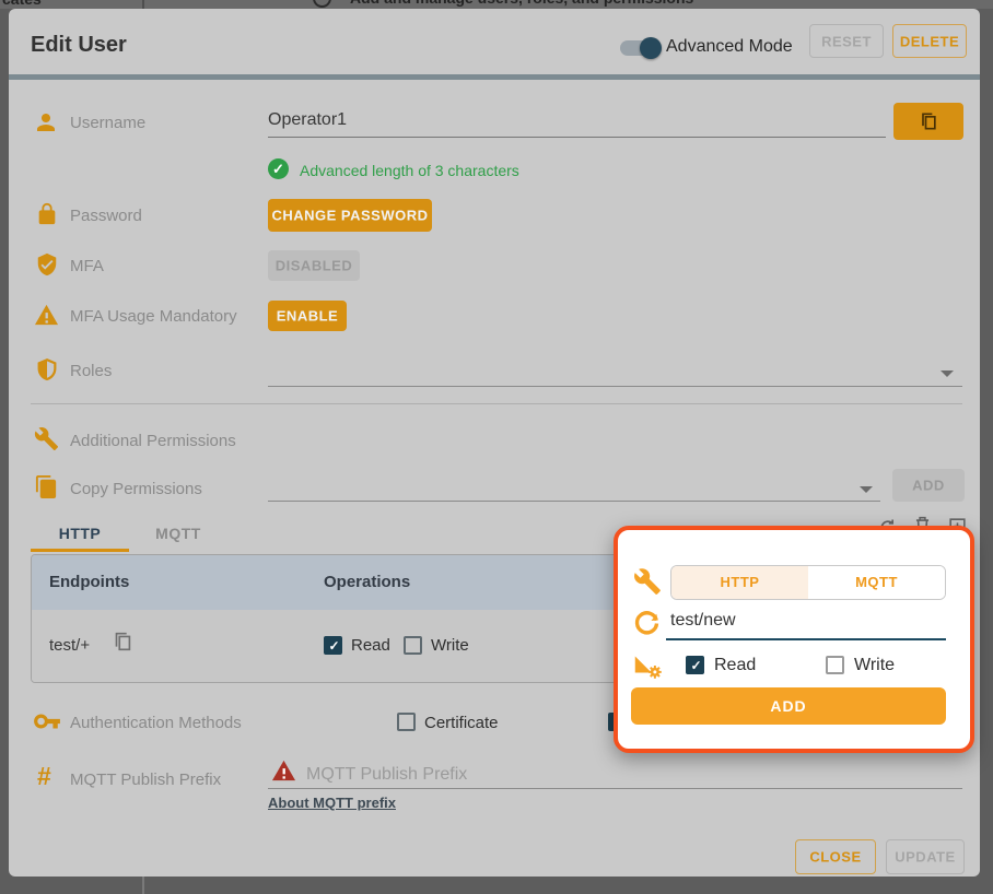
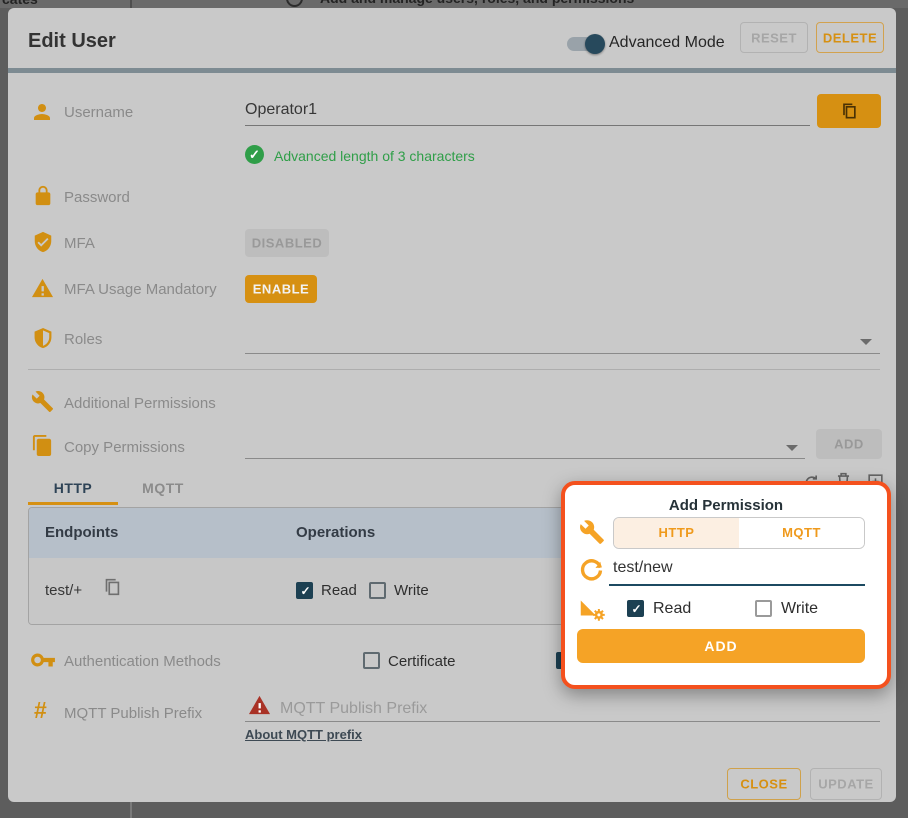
  Edit User
  Advanced Mode
  RESET
  DELETE
  Username
  Operator1
  ✓
  Advanced length of 3 characters
  Password
- CHANGE PASSWORD
  MFA
  DISABLED
  MFA Usage Mandatory
  ENABLE
  Roles
  Additional Permissions
  Copy Permissions
  ADD
  HTTP
  MQTT
  Endpoints
  Operations
  test/+
  Read
  Write
  Authentication Methods
  Certificate
  #
  MQTT Publish Prefix
  MQTT Publish Prefix
  About MQTT prefix
  CLOSE
  UPDATE
+ Add Permission
  HTTP
  MQTT
  test/new
  Read
  Write
  ADD
